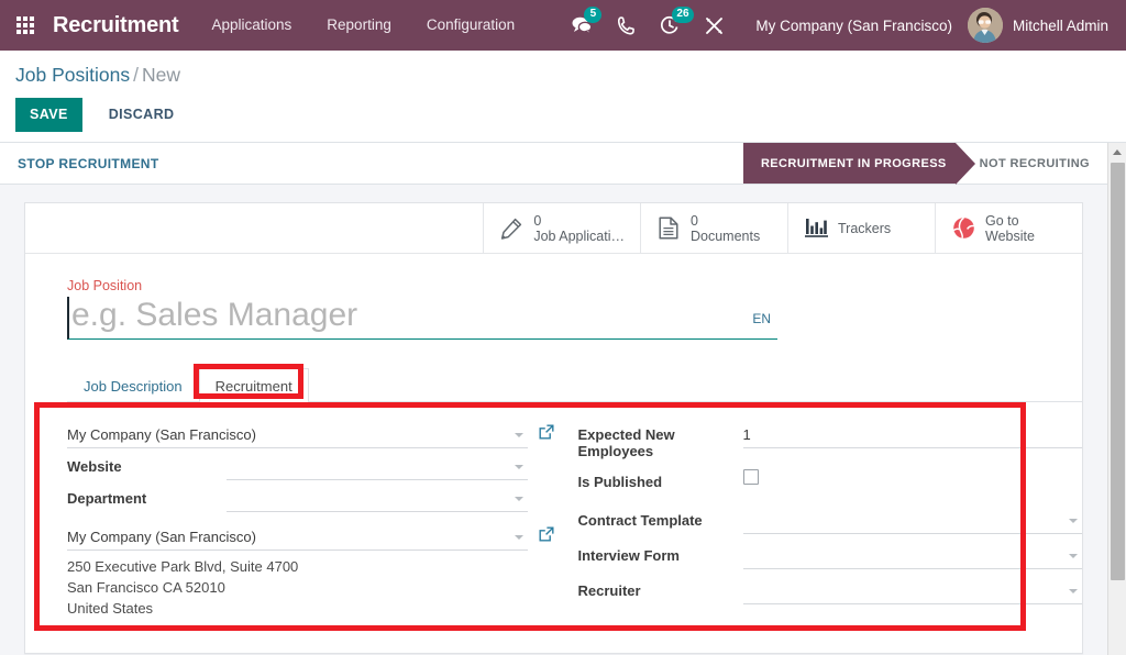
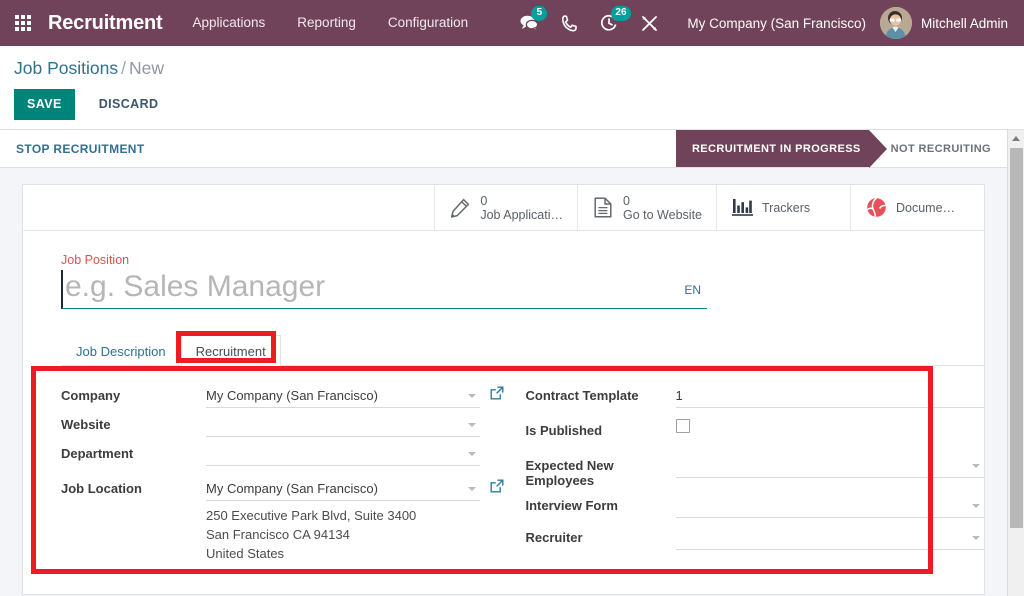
  Recruitment
  Applications
  Reporting
  Configuration
  5
  26
  My Company (San Francisco)
  Mitchell Admin
  Job Positions / New
  SAVE
  DISCARD
  STOP RECRUITMENT
  RECRUITMENT IN PROGRESS
  NOT RECRUITING
  0
  Job Applicati…
  0
- Documents
+ Go to Website
  Trackers
- Go to Website
+ Documents
  Job Position
  e.g. Sales Manager
  EN
  Job Description
  Recruitment
+ Company
  My Company (San Francisco)
  Website
  Department
+ Job Location
  My Company (San Francisco)
- 250 Executive Park Blvd, Suite 4700
+ 250 Executive Park Blvd, Suite 3400
- San Francisco CA 52010
+ San Francisco CA 94134
  United States
- Expected New Employees
+ Contract Template
  1
  Is Published
- Contract Template
+ Expected New Employees
  Interview Form
  Recruiter
